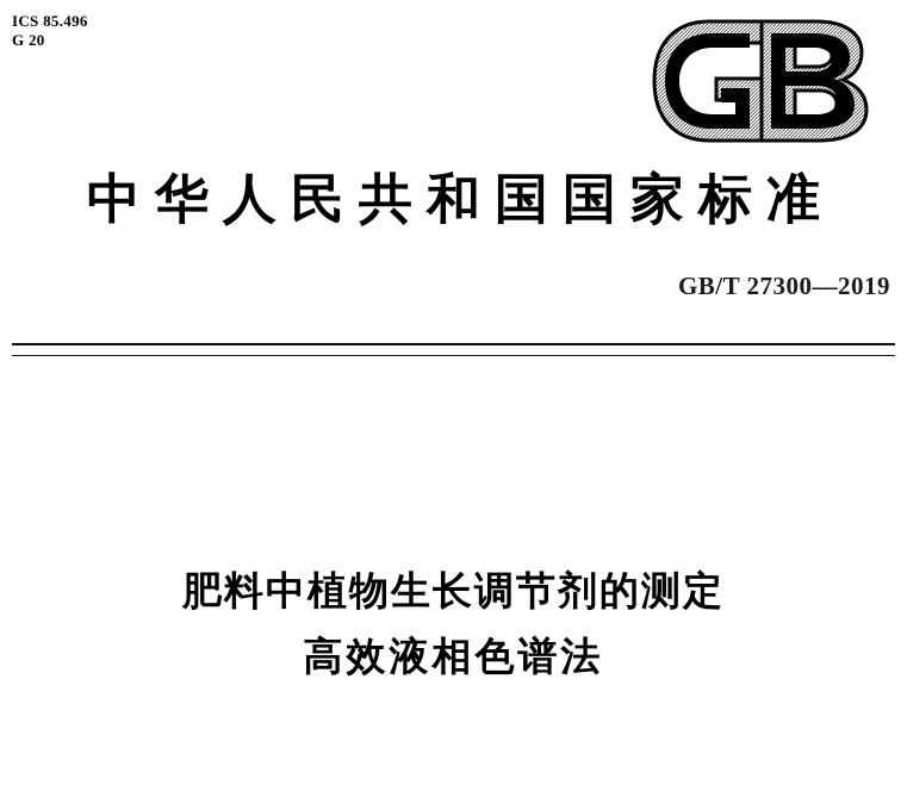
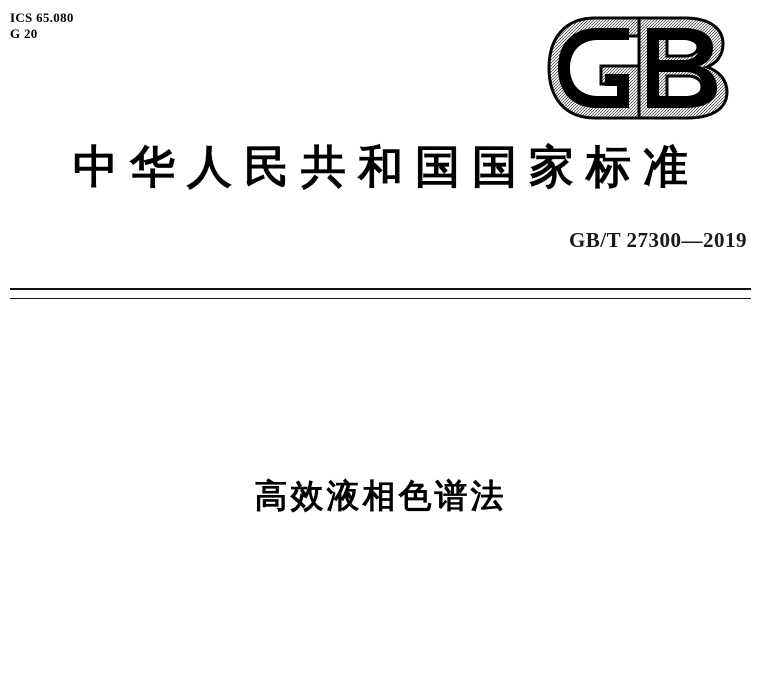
- ICS 85.496
+ ICS 65.080
  G 20
  中华人民共和国国家标准
  GB/T 27300—2019
- 肥料中植物生长调节剂的测定
  高效液相色谱法
